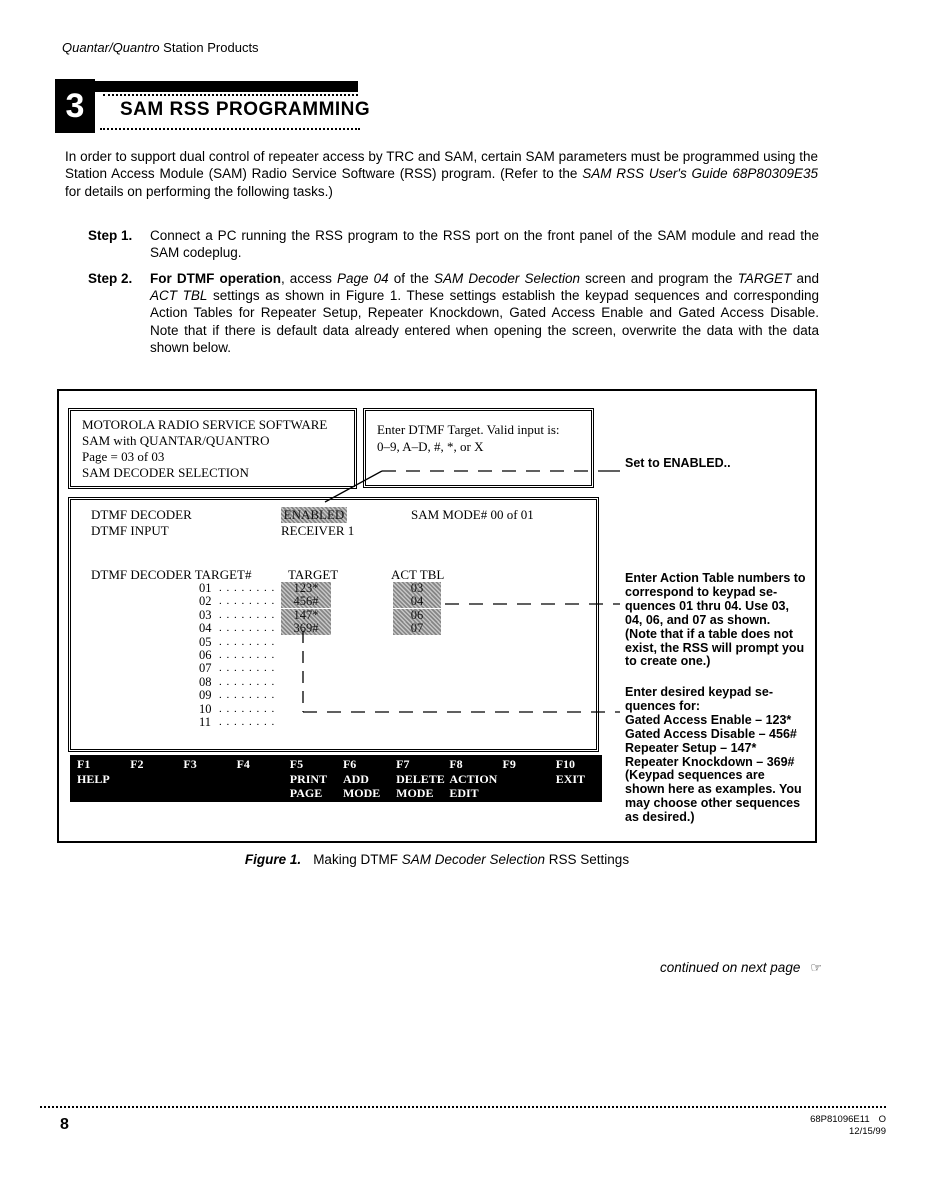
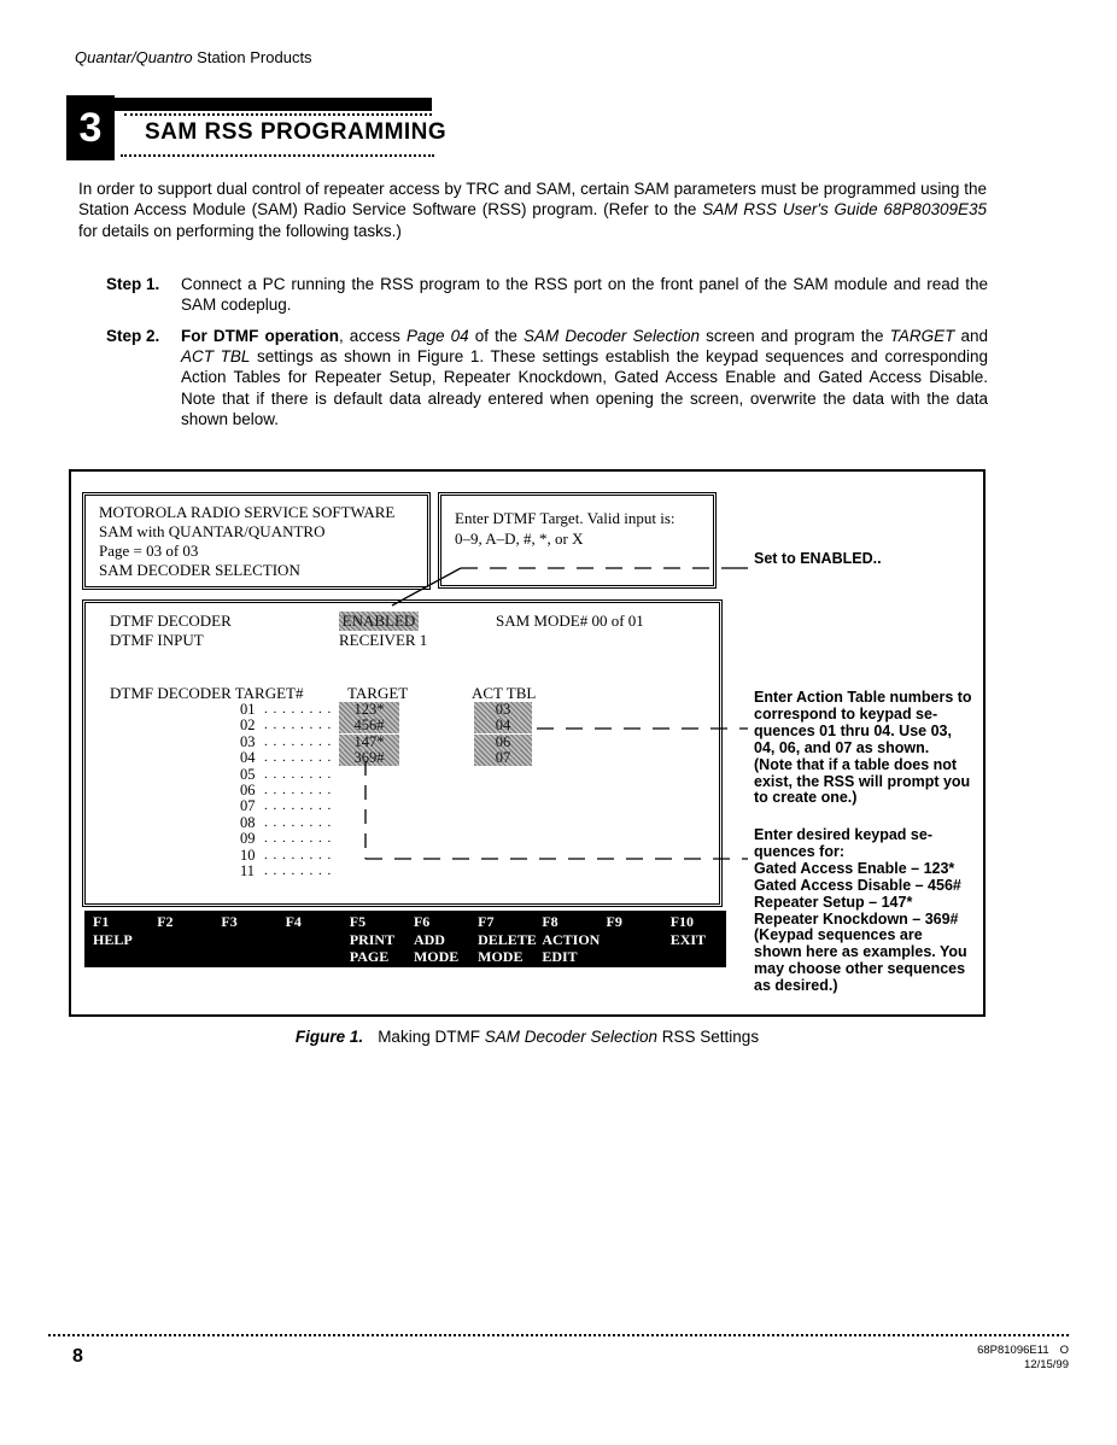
  Quantar/Quantro Station Products
  3
  SAM RSS PROGRAMMING
  In order to support dual control of repeater access by TRC and SAM, certain SAM parameters must be programmed using the Station Access Module (SAM) Radio Service Software (RSS) program. (Refer to the SAM RSS User's Guide 68P80309E35 for details on performing the following tasks.)
  Step 1.
  Connect a PC running the RSS program to the RSS port on the front panel of the SAM module and read the SAM codeplug.
  Step 2.
  For DTMF operation, access Page 04 of the SAM Decoder Selection screen and program the TARGET and ACT TBL settings as shown in Figure 1. These settings establish the keypad sequences and corresponding Action Tables for Repeater Setup, Repeater Knockdown, Gated Access Enable and Gated Access Disable. Note that if there is default data already entered when opening the screen, overwrite the data with the data shown below.
  MOTOROLA RADIO SERVICE SOFTWARE
  SAM with QUANTAR/QUANTRO
  Page = 03 of 03
  SAM DECODER SELECTION
  Enter DTMF Target. Valid input is:
  0–9, A–D, #, *, or X
  DTMF DECODER
  ENABLED
  SAM MODE# 00 of 01
  DTMF INPUT
  RECEIVER 1
  DTMF DECODER TARGET#
  TARGET
  ACT TBL
  01
  123*
  03
  02
  456#
  04
  03
  147*
  06
  04
  369#
  07
  05
  06
  07
  08
  09
  10
  11
  F1
  HELP
  F2
  F3
  F4
  F5
  PRINT
  PAGE
  F6
  ADD
  MODE
  F7
  DELETE
  MODE
  F8
  ACTION
  EDIT
  F9
  F10
  EXIT
  Set to ENABLED..
  Enter Action Table numbers to
  correspond to keypad se-
  quences 01 thru 04. Use 03,
  04, 06, and 07 as shown.
  (Note that if a table does not
  exist, the RSS will prompt you
  to create one.)
  Enter desired keypad se-
  quences for:
  Gated Access Enable – 123*
  Gated Access Disable – 456#
  Repeater Setup – 147*
  Repeater Knockdown – 369#
  (Keypad sequences are
  shown here as examples. You
  may choose other sequences
  as desired.)
  Figure 1. Making DTMF SAM Decoder Selection RSS Settings
- continued on next page ☞
  8
  68P81096E11 O
  12/15/99
